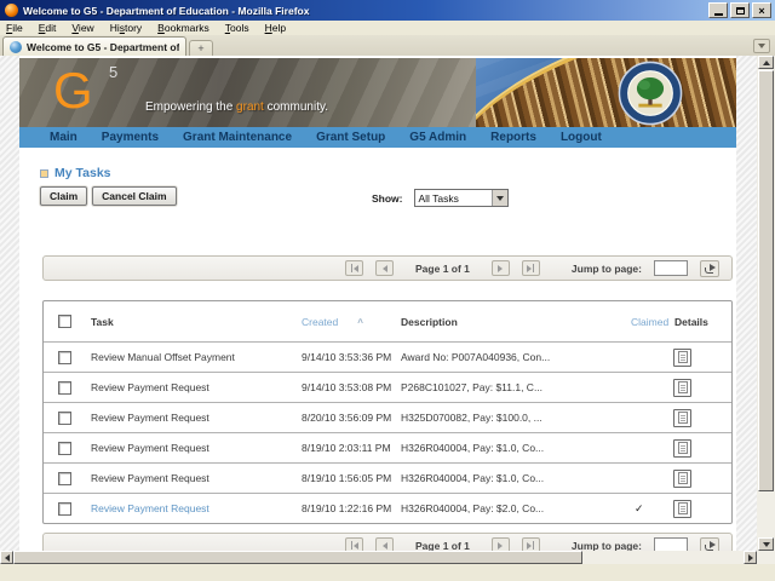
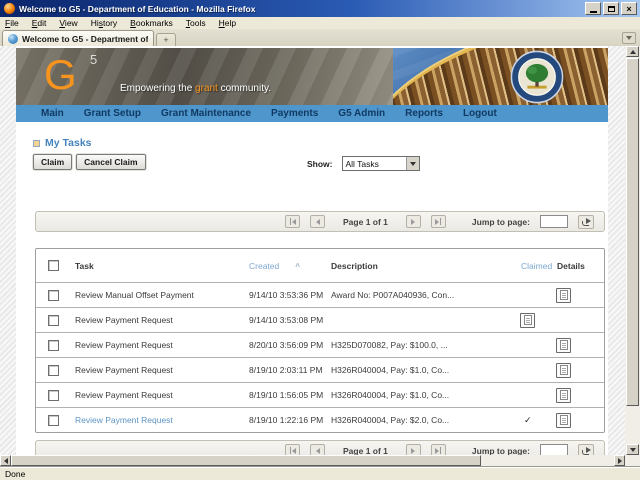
  Welcome to G5 - Department of Education - Mozilla Firefox
  ×
  File
  Edit
  View
  History
  Bookmarks
  Tools
  Help
  Welcome to G5 - Department of
  +
  G
  5
  Empowering the grant community.
  Main
- Payments
+ Grant Setup
  Grant Maintenance
- Grant Setup
+ Payments
  G5 Admin
  Reports
  Logout
  My Tasks
  Claim
  Cancel Claim
  Show:
  All Tasks
  Page 1 of 1
  Jump to page:
  Task
  Created ^
  Description
  Claimed
  Details
  Review Manual Offset Payment
  9/14/10 3:53:36 PM
  Award No: P007A040936, Con...
  Review Payment Request
  9/14/10 3:53:08 PM
- P268C101027, Pay: $11.1, C...
  Review Payment Request
  8/20/10 3:56:09 PM
  H325D070082, Pay: $100.0, ...
  Review Payment Request
  8/19/10 2:03:11 PM
  H326R040004, Pay: $1.0, Co...
  Review Payment Request
  8/19/10 1:56:05 PM
  H326R040004, Pay: $1.0, Co...
  Review Payment Request
  8/19/10 1:22:16 PM
  H326R040004, Pay: $2.0, Co...
  ✓
  Page 1 of 1
  Jump to page:
+ Done
